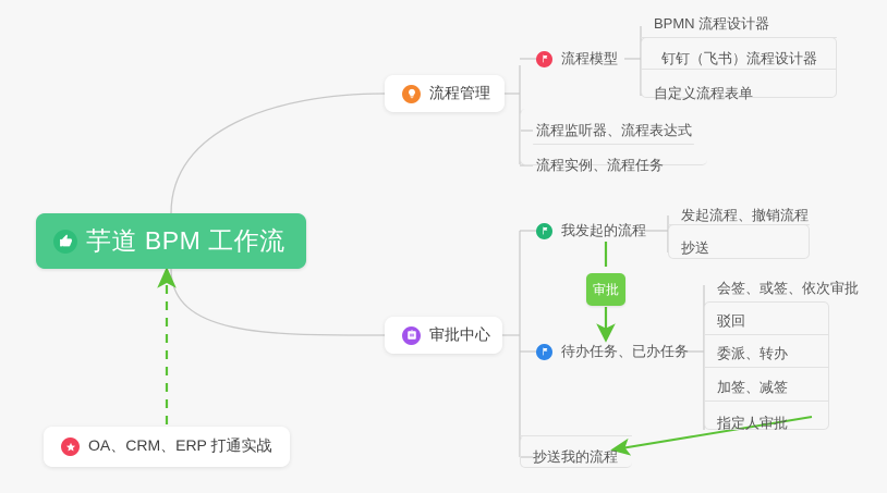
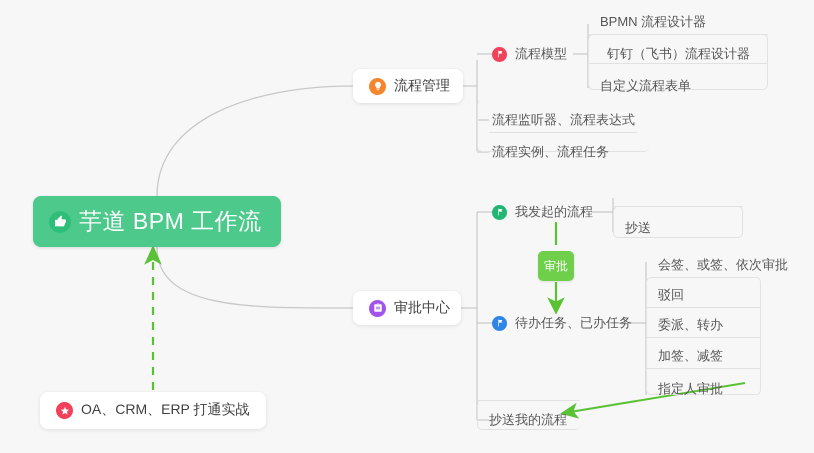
  芋道 BPM 工作流
  流程管理
  流程模型
  BPMN 流程设计器
  钉钉（飞书）流程设计器
  自定义流程表单
  流程监听器、流程表达式
  流程实例、流程任务
  审批中心
  我发起的流程
- 发起流程、撤销流程
  抄送
  待办任务、已办任务
  会签、或签、依次审批
  驳回
  委派、转办
  加签、减签
  指定人审批
  抄送我的流程
  审批
  OA、CRM、ERP 打通实战
